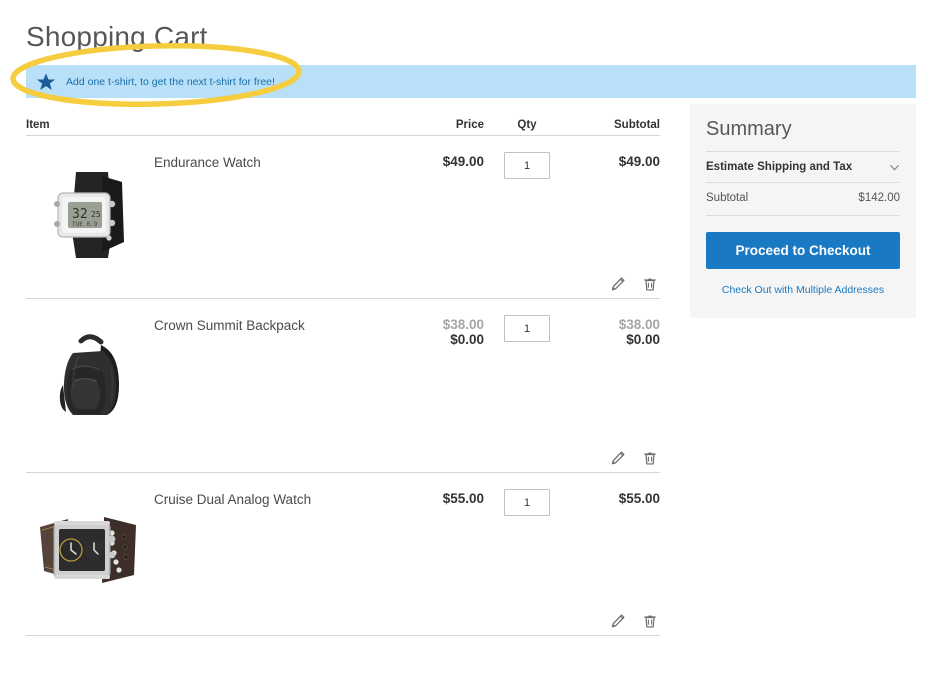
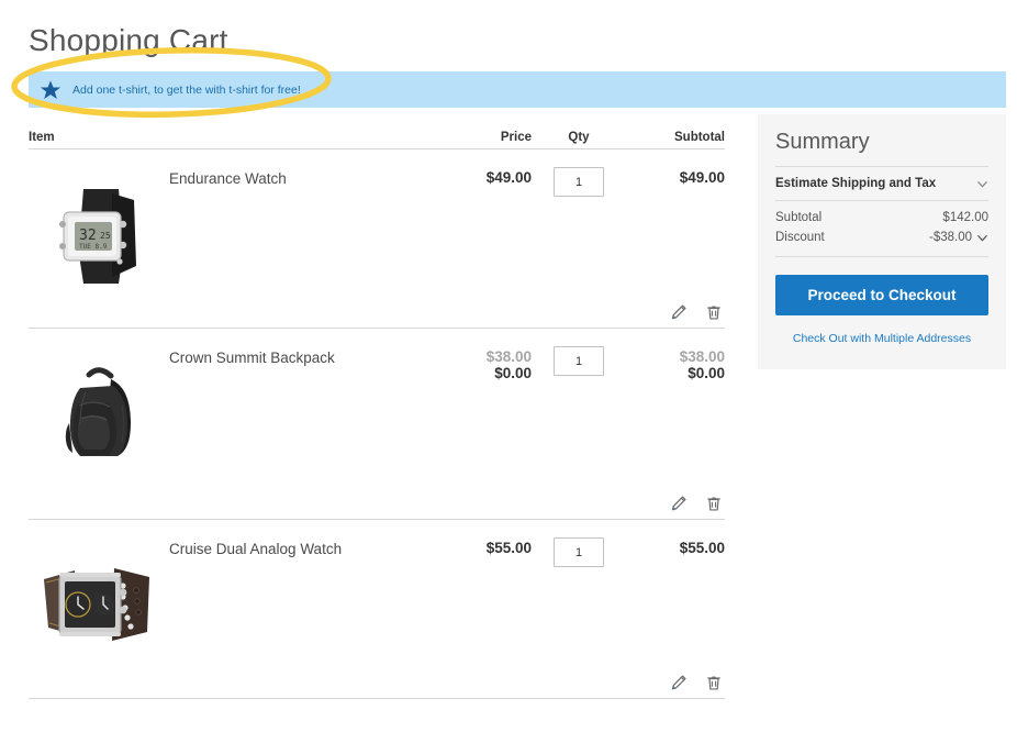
  Shopping Cart
- Add one t-shirt, to get the next t-shirt for free!
+ Add one t-shirt, to get the with t-shirt for free!
  Item
  Price
  Qty
  Subtotal
  32
  25
  Endurance Watch
  $49.00
  1
  $49.00
  Crown Summit Backpack
  $38.00
  $0.00
  1
  $38.00
  $0.00
  Cruise Dual Analog Watch
  $55.00
  1
  $55.00
  Summary
  Estimate Shipping and Tax
  Subtotal
  $142.00
+ Discount
+ -$38.00
  Proceed to Checkout
  Check Out with Multiple Addresses
